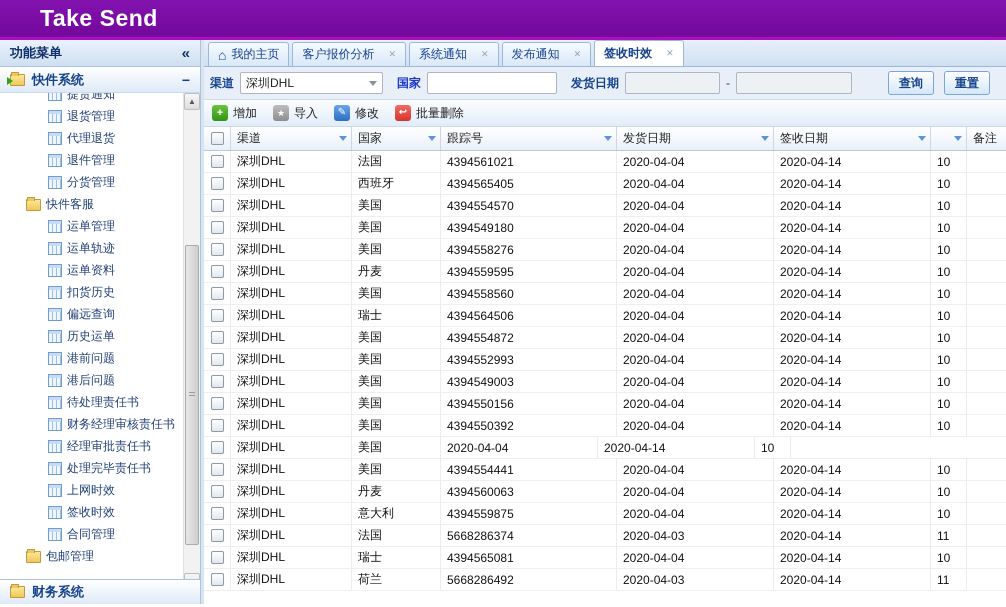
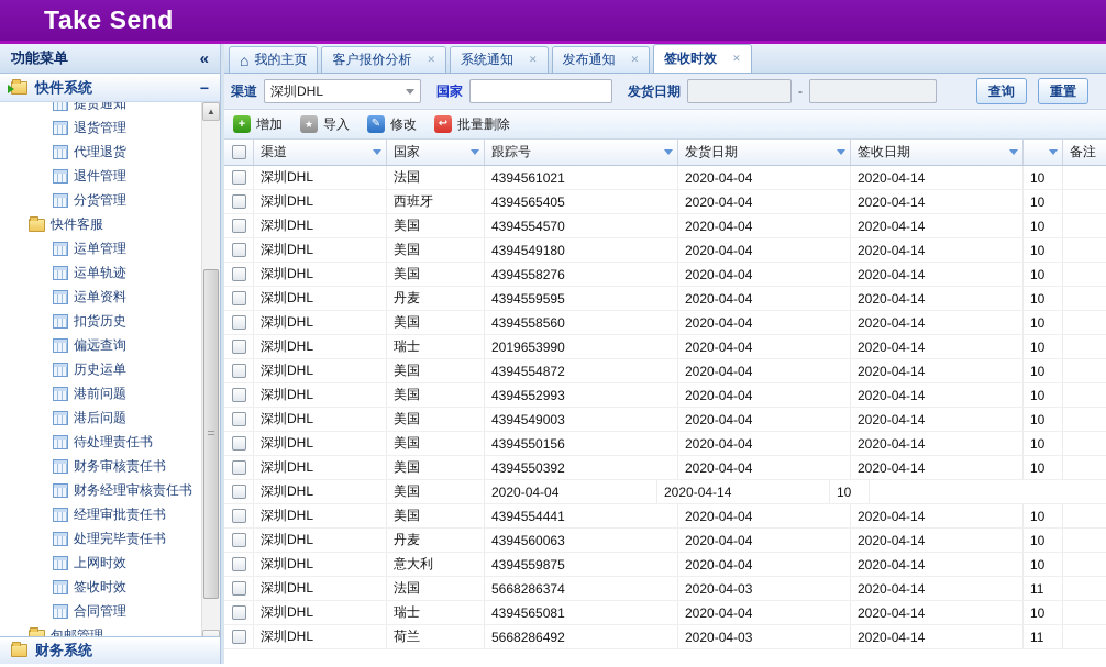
  Take Send
  功能菜单
  «
  快件系统
  −
  提货通知
  退货管理
  代理退货
  退件管理
  分货管理
  快件客服
  运单管理
  运单轨迹
  运单资料
  扣货历史
  偏远查询
  历史运单
  港前问题
  港后问题
  待处理责任书
+ 财务审核责任书
  财务经理审核责任书
  经理审批责任书
  处理完毕责任书
  上网时效
  签收时效
  合同管理
  包邮管理
  ▲
  财务系统
  ⌂
  我的主页
  客户报价分析
  ✕
  系统通知
  ✕
  发布通知
  ✕
  签收时效
  ✕
  渠道
  深圳DHL
  国家
  发货日期
  -
  查询
  重置
  +
  增加
  ★
  导入
  ✎
  修改
  ↩
  批量删除
  渠道
  国家
  跟踪号
  发货日期
  签收日期
  备注
  深圳DHL
  法国
  4394561021
  2020-04-04
  2020-04-14
  10
  深圳DHL
  西班牙
  4394565405
  2020-04-04
  2020-04-14
  10
  深圳DHL
  美国
  4394554570
  2020-04-04
  2020-04-14
  10
  深圳DHL
  美国
  4394549180
  2020-04-04
  2020-04-14
  10
  深圳DHL
  美国
  4394558276
  2020-04-04
  2020-04-14
  10
  深圳DHL
  丹麦
  4394559595
  2020-04-04
  2020-04-14
  10
  深圳DHL
  美国
  4394558560
  2020-04-04
  2020-04-14
  10
  深圳DHL
  瑞士
- 4394564506
+ 2019653990
  2020-04-04
  2020-04-14
  10
  深圳DHL
  美国
  4394554872
  2020-04-04
  2020-04-14
  10
  深圳DHL
  美国
  4394552993
  2020-04-04
  2020-04-14
  10
  深圳DHL
  美国
  4394549003
  2020-04-04
  2020-04-14
  10
  深圳DHL
  美国
  4394550156
  2020-04-04
  2020-04-14
  10
  深圳DHL
  美国
  4394550392
  2020-04-04
  2020-04-14
  10
  深圳DHL
  美国
  2020-04-04
  2020-04-14
  10
  深圳DHL
  美国
  4394554441
  2020-04-04
  2020-04-14
  10
  深圳DHL
  丹麦
  4394560063
  2020-04-04
  2020-04-14
  10
  深圳DHL
  意大利
  4394559875
  2020-04-04
  2020-04-14
  10
  深圳DHL
  法国
  5668286374
  2020-04-03
  2020-04-14
  11
  深圳DHL
  瑞士
  4394565081
  2020-04-04
  2020-04-14
  10
  深圳DHL
  荷兰
  5668286492
  2020-04-03
  2020-04-14
  11
